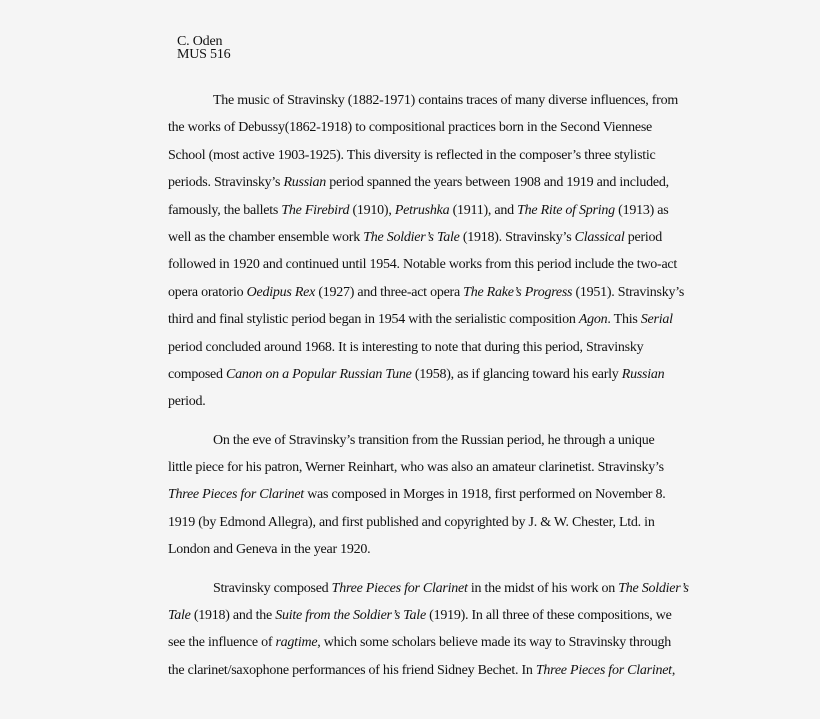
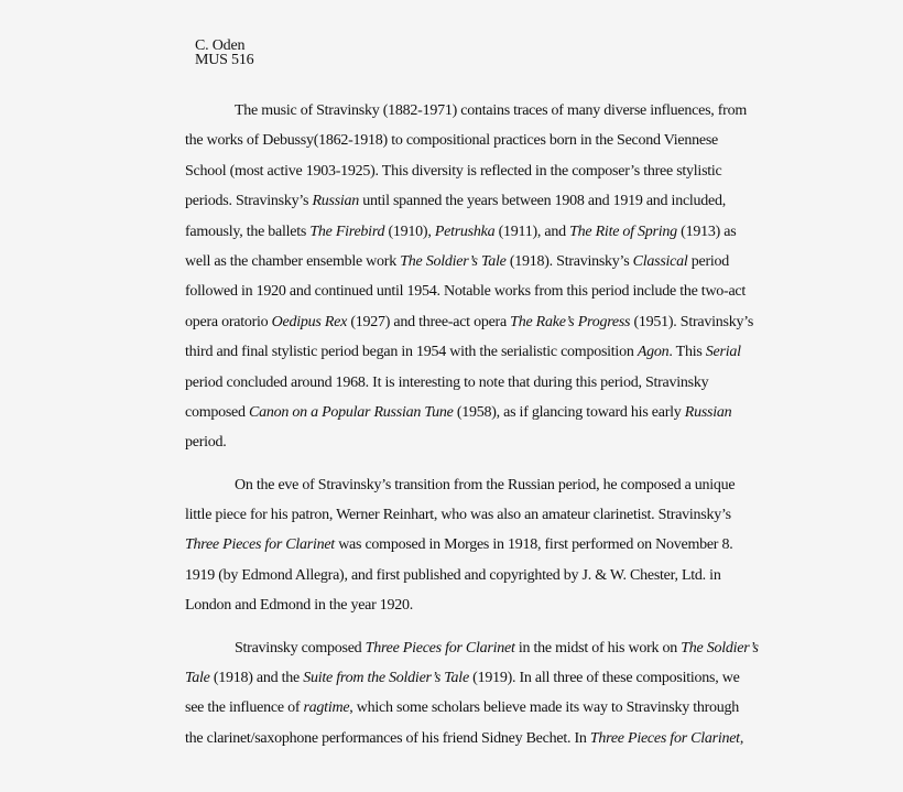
  C. Oden
  MUS 516
  The music of Stravinsky (1882-1971) contains traces of many diverse influences, from
  the works of Debussy(1862-1918) to compositional practices born in the Second Viennese
  School (most active 1903-1925). This diversity is reflected in the composer’s three stylistic
- periods. Stravinsky’s Russian period spanned the years between 1908 and 1919 and included,
+ periods. Stravinsky’s Russian until spanned the years between 1908 and 1919 and included,
  famously, the ballets The Firebird (1910), Petrushka (1911), and The Rite of Spring (1913) as
  well as the chamber ensemble work The Soldier’s Tale (1918). Stravinsky’s Classical period
  followed in 1920 and continued until 1954. Notable works from this period include the two-act
  opera oratorio Oedipus Rex (1927) and three-act opera The Rake’s Progress (1951). Stravinsky’s
  third and final stylistic period began in 1954 with the serialistic composition Agon. This Serial
  period concluded around 1968. It is interesting to note that during this period, Stravinsky
  composed Canon on a Popular Russian Tune (1958), as if glancing toward his early Russian
  period.
- On the eve of Stravinsky’s transition from the Russian period, he through a unique
+ On the eve of Stravinsky’s transition from the Russian period, he composed a unique
  little piece for his patron, Werner Reinhart, who was also an amateur clarinetist. Stravinsky’s
  Three Pieces for Clarinet was composed in Morges in 1918, first performed on November 8.
  1919 (by Edmond Allegra), and first published and copyrighted by J. & W. Chester, Ltd. in
- London and Geneva in the year 1920.
+ London and Edmond in the year 1920.
  Stravinsky composed Three Pieces for Clarinet in the midst of his work on The Soldier’s
  Tale (1918) and the Suite from the Soldier’s Tale (1919). In all three of these compositions, we
  see the influence of ragtime, which some scholars believe made its way to Stravinsky through
  the clarinet/saxophone performances of his friend Sidney Bechet. In Three Pieces for Clarinet,
